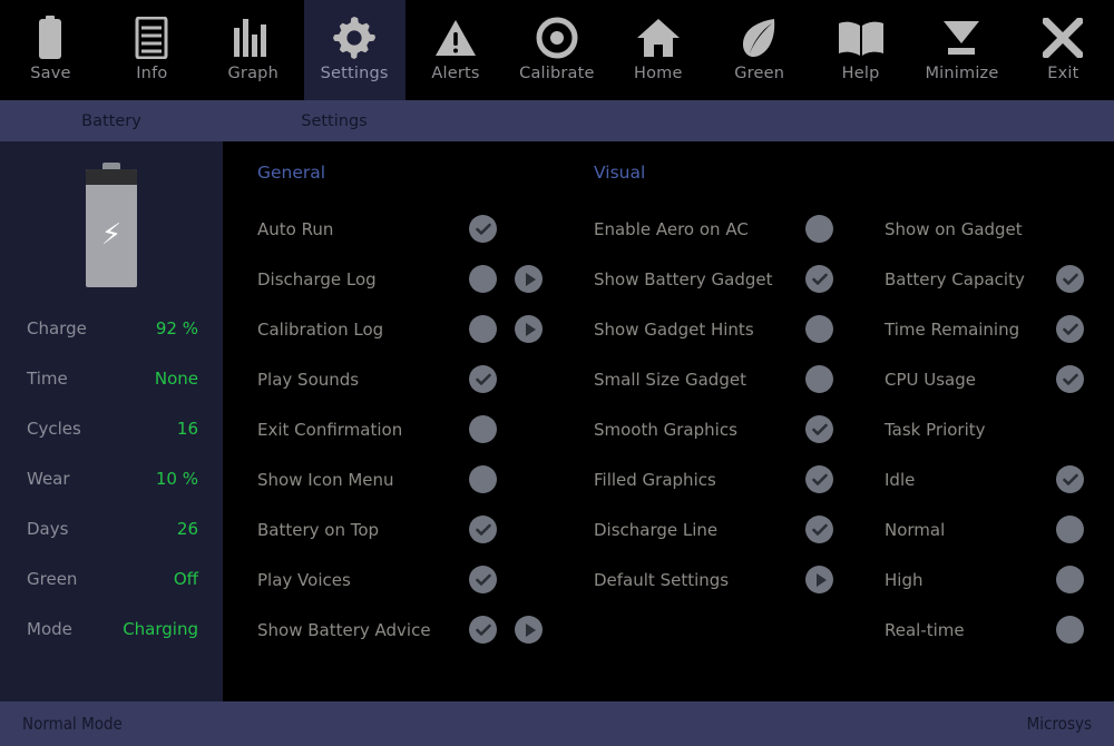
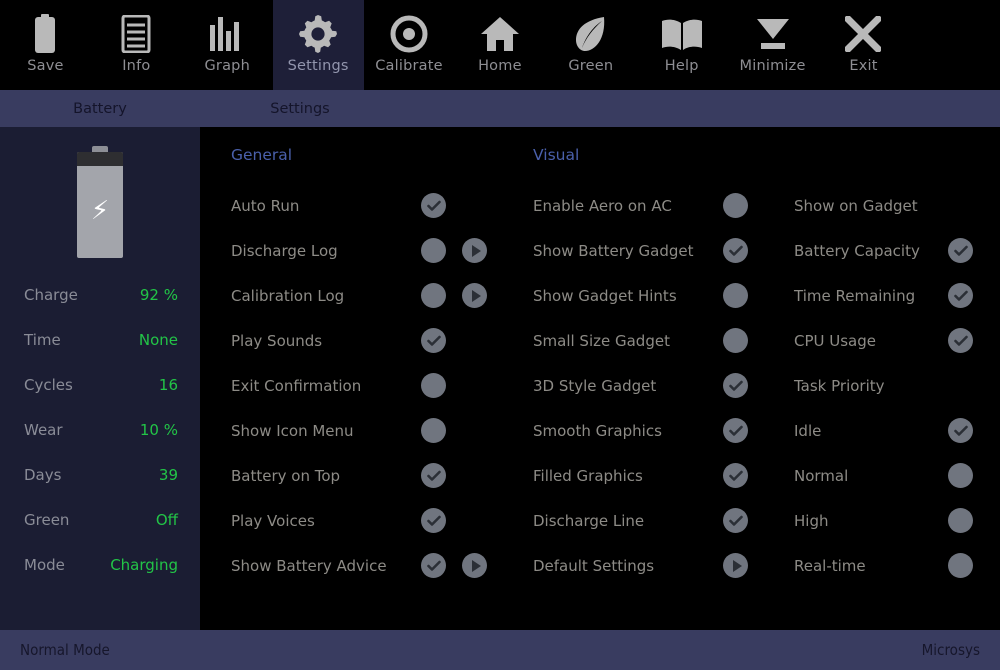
  Save
  Info
  Graph
  Settings
- Alerts
  Calibrate
  Home
  Green
  Help
  Minimize
  Exit
  Battery
  Settings
  ⚡
  Charge
  92 %
  Time
  None
  Cycles
  16
  Wear
  10 %
  Days
- 26
+ 39
  Green
  Off
  Mode
  Charging
  General
  Auto Run
  Discharge Log
  Calibration Log
  Play Sounds
  Exit Confirmation
  Show Icon Menu
  Battery on Top
  Play Voices
  Show Battery Advice
  Visual
  Enable Aero on AC
  Show Battery Gadget
  Show Gadget Hints
  Small Size Gadget
+ 3D Style Gadget
  Smooth Graphics
  Filled Graphics
  Discharge Line
  Default Settings
  Show on Gadget
  Battery Capacity
  Time Remaining
  CPU Usage
  Task Priority
  Idle
  Normal
  High
  Real-time
  Normal Mode
  Microsys
